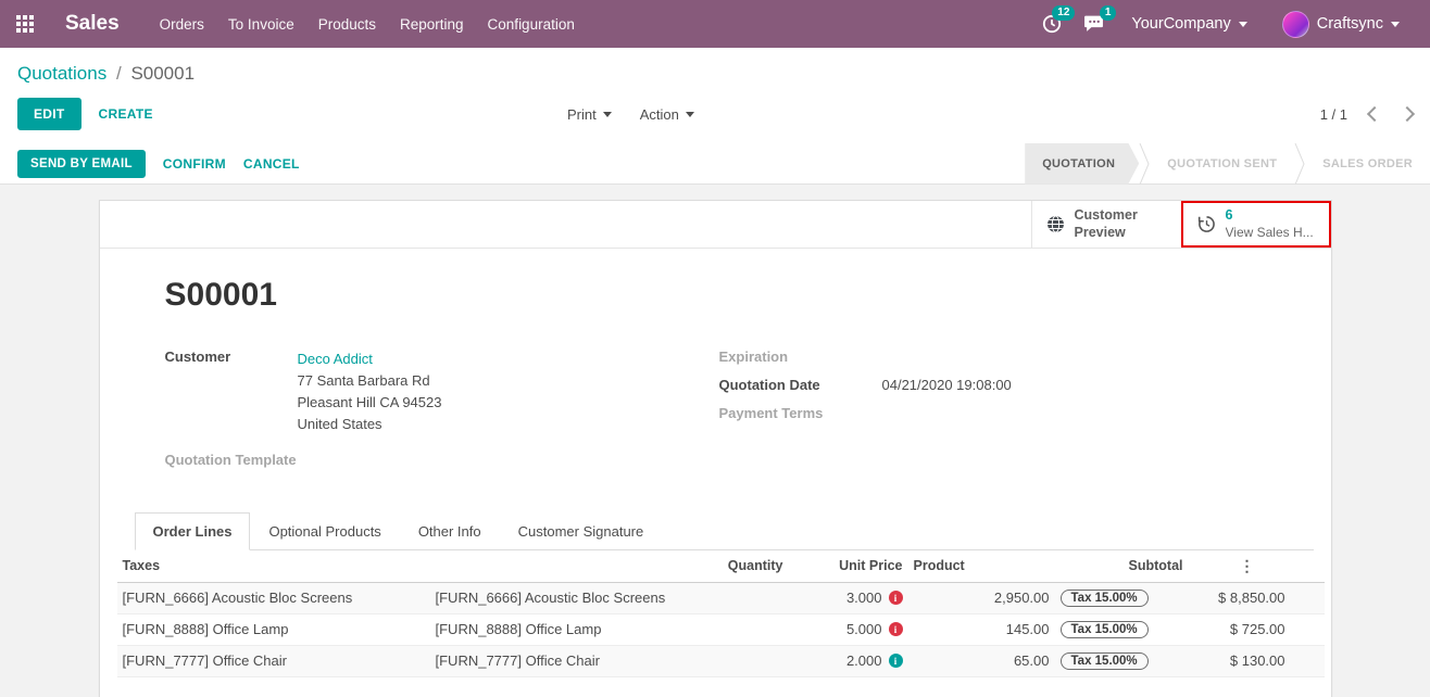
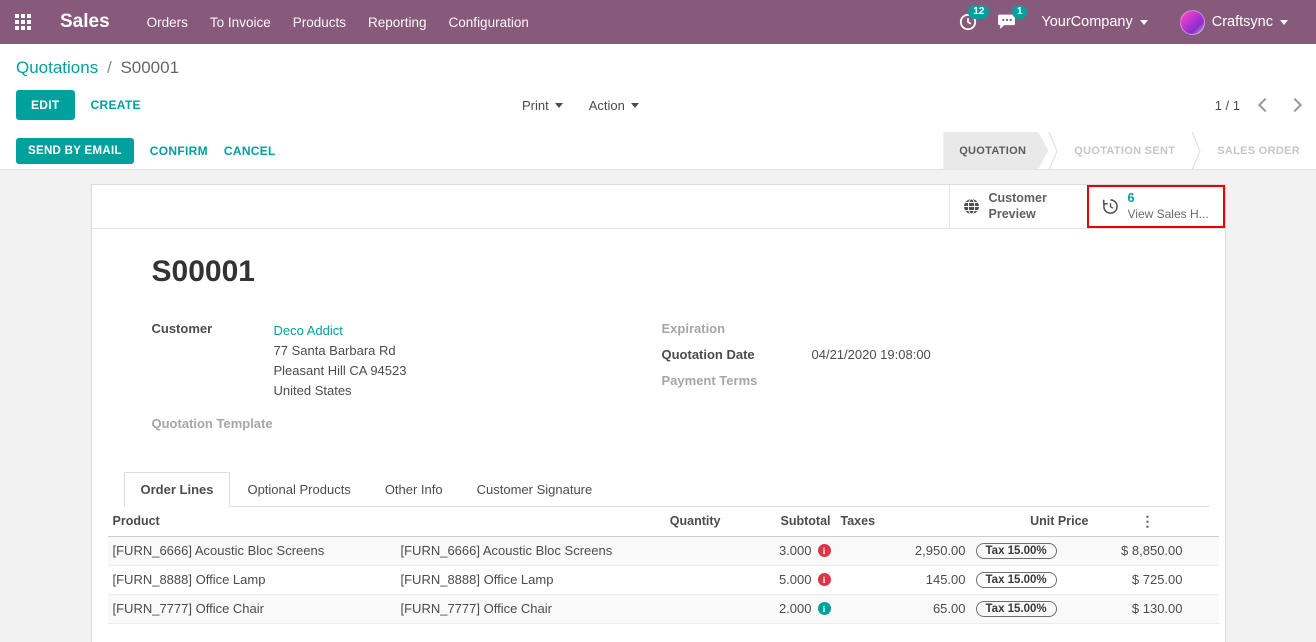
  Sales
  Orders
  To Invoice
  Products
  Reporting
  Configuration
  12
  1
  YourCompany
  Craftsync
  Quotations / S00001
  EDIT
  CREATE
  Print
  Action
  1 / 1
  SEND BY EMAIL
  CONFIRM
  CANCEL
  QUOTATION
  QUOTATION SENT
  SALES ORDER
  Customer
  Preview
  6
  View Sales H...
  S00001
  Customer
  Deco Addict
  77 Santa Barbara Rd
  Pleasant Hill CA 94523
  United States
  Quotation Template
  Expiration
  Quotation Date
  04/21/2020 19:08:00
  Payment Terms
  Order Lines
  Optional Products
  Other Info
  Customer Signature
- Taxes
+ Product
  Quantity
- Unit Price
+ Subtotal
- Product
+ Taxes
- Subtotal
+ Unit Price
  ⋮
  [FURN_6666] Acoustic Bloc Screens
  [FURN_6666] Acoustic Bloc Screens
  3.000
  i
  2,950.00
  Tax 15.00%
  $ 8,850.00
  [FURN_8888] Office Lamp
  [FURN_8888] Office Lamp
  5.000
  i
  145.00
  Tax 15.00%
  $ 725.00
  [FURN_7777] Office Chair
  [FURN_7777] Office Chair
  2.000
  i
  65.00
  Tax 15.00%
  $ 130.00
